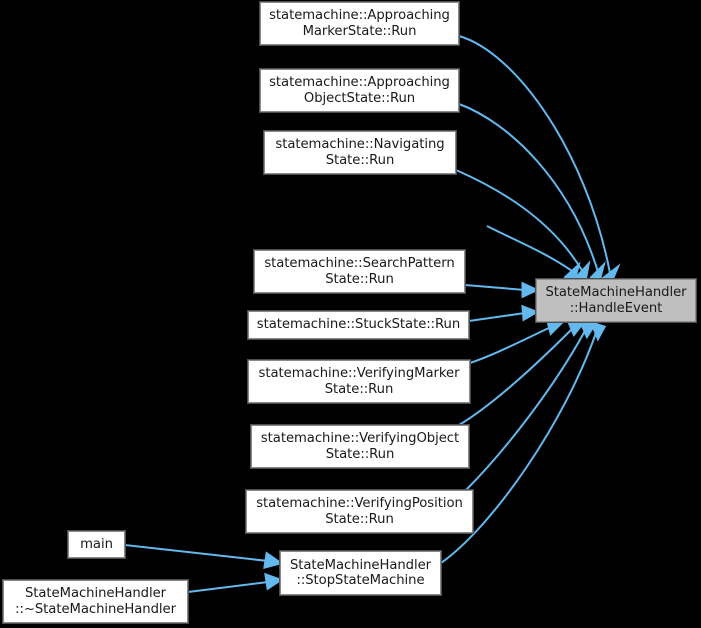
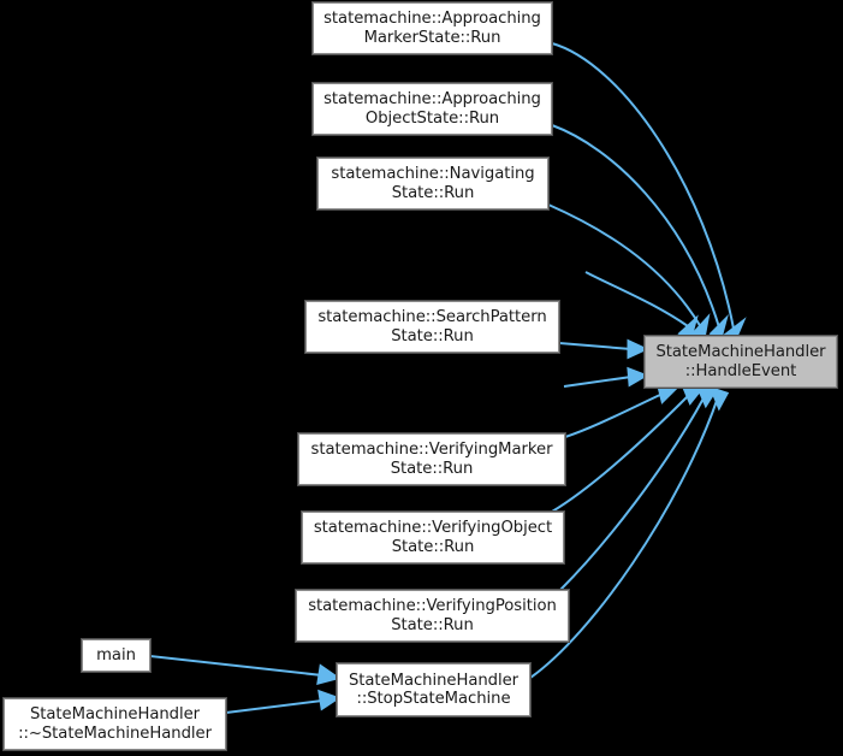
  statemachine::Approaching
  MarkerState::Run
  statemachine::Approaching
  ObjectState::Run
  statemachine::Navigating
  State::Run
  statemachine::SearchPattern
  State::Run
- statemachine::StuckState::Run
  statemachine::VerifyingMarker
  State::Run
  statemachine::VerifyingObject
  State::Run
  statemachine::VerifyingPosition
  State::Run
  main
  StateMachineHandler
  ::~StateMachineHandler
  StateMachineHandler
  ::StopStateMachine
  StateMachineHandler
  ::HandleEvent
